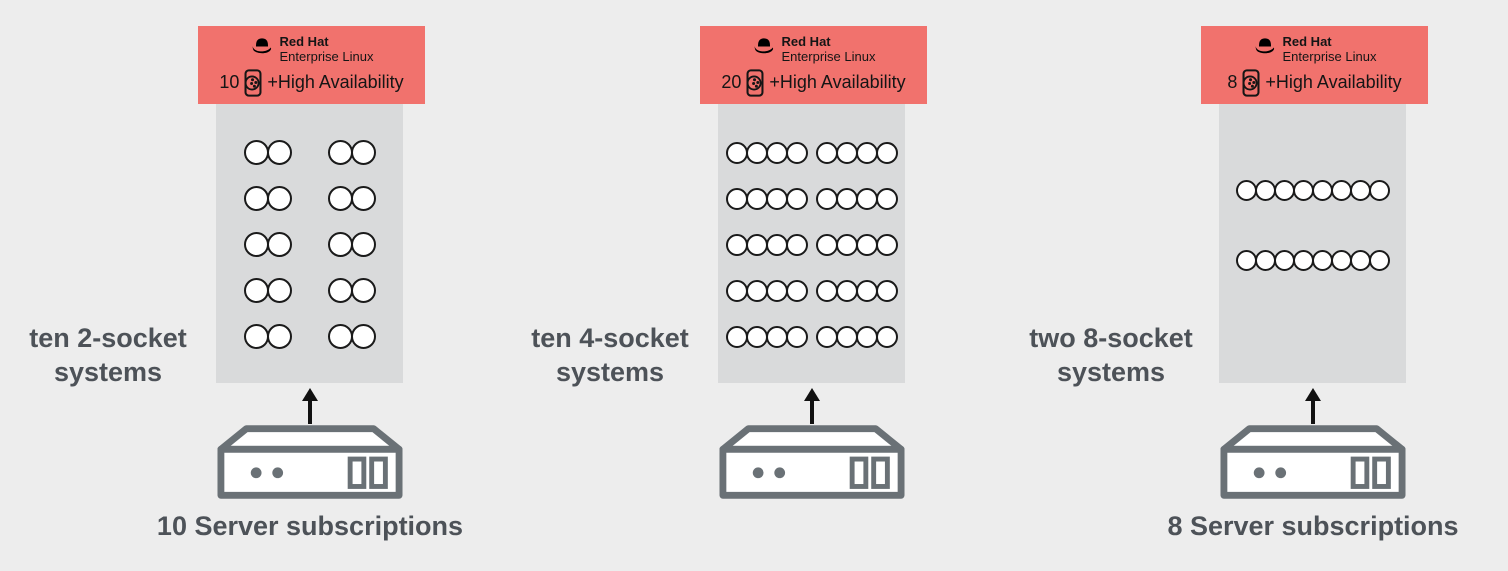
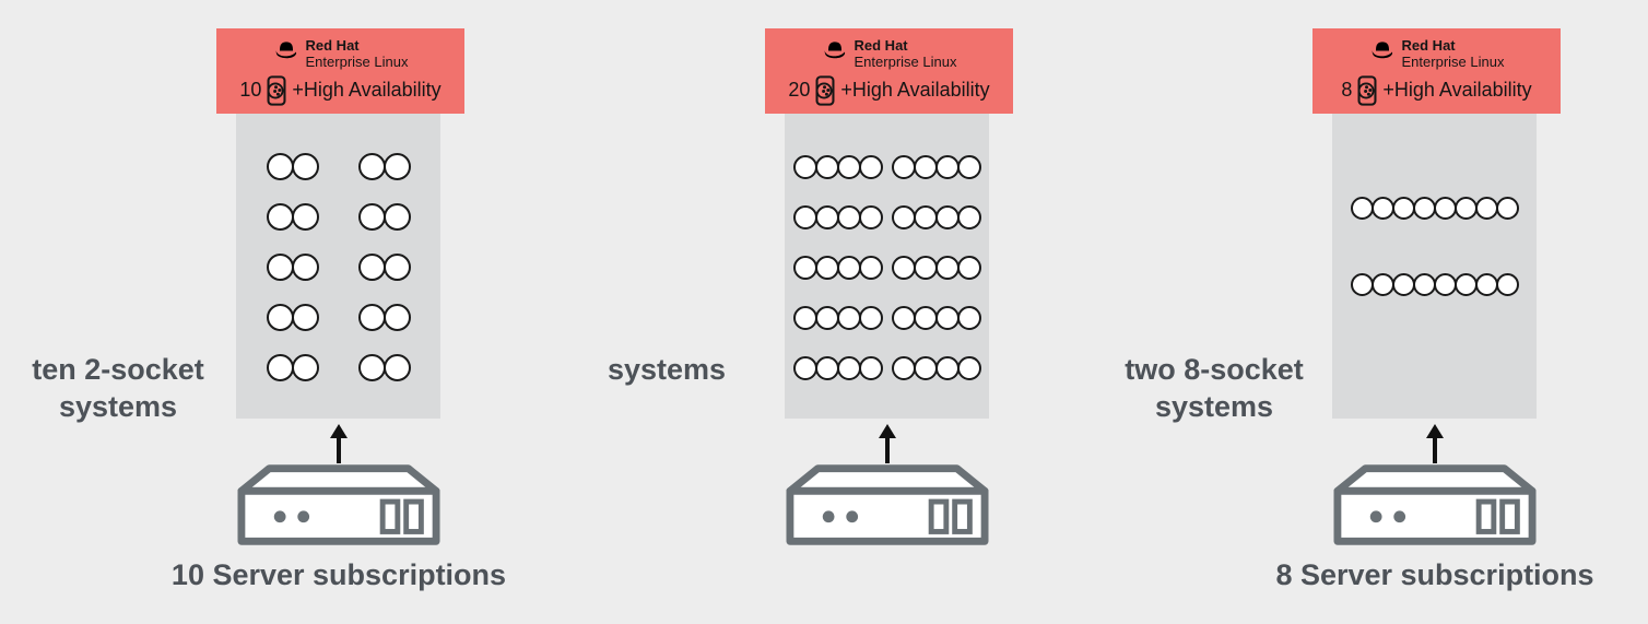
  ten 2-socket
  systems
  Red Hat
  Enterprise Linux
  10
  +High Availability
  10 Server subscriptions
- ten 4-socket
  systems
  Red Hat
  Enterprise Linux
  20
  +High Availability
  two 8-socket
  systems
  Red Hat
  Enterprise Linux
  8
  +High Availability
  8 Server subscriptions
